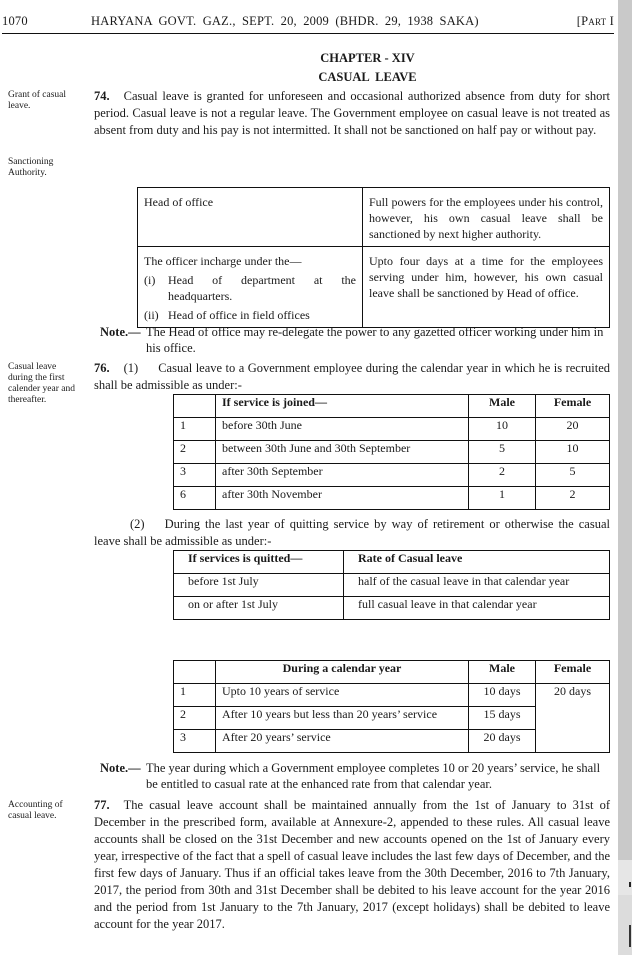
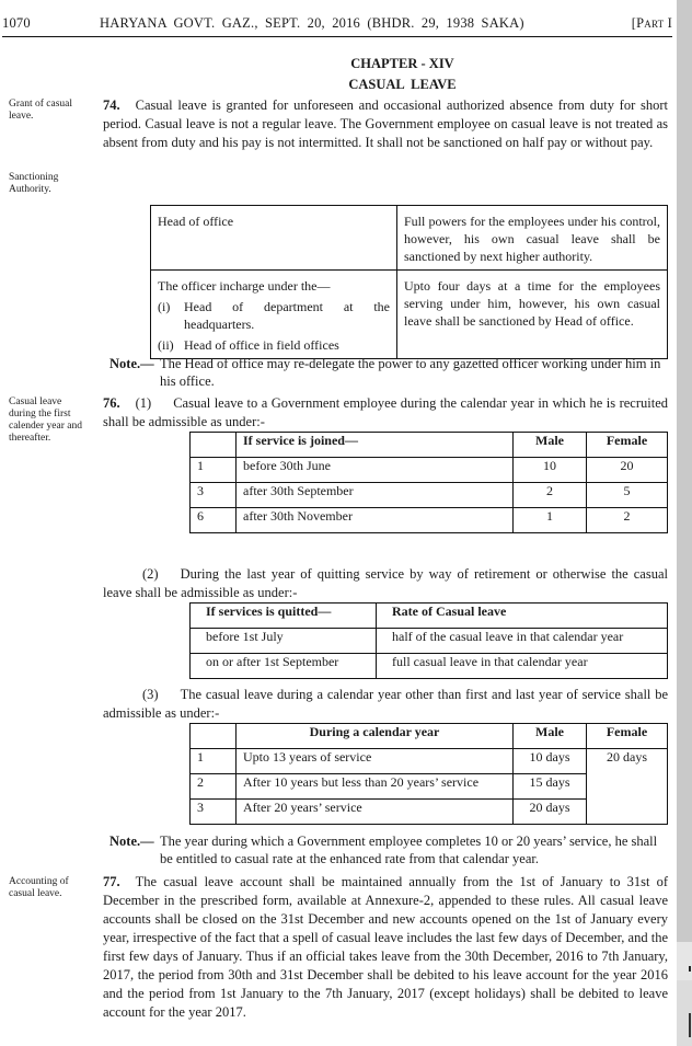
  1070
- HARYANA GOVT. GAZ., SEPT. 20, 2009 (BHDR. 29, 1938 SAKA)
+ HARYANA GOVT. GAZ., SEPT. 20, 2016 (BHDR. 29, 1938 SAKA)
  [Part I
  CHAPTER - XIV
  CASUAL LEAVE
  Grant of casual leave.
  74. Casual leave is granted for unforeseen and occasional authorized absence from duty for short period. Casual leave is not a regular leave. The Government employee on casual leave is not treated as absent from duty and his pay is not intermitted. It shall not be sanctioned on half pay or without pay.
  Sanctioning Authority.
  Head of office	Full powers for the employees under his control, however, his own casual leave shall be sanctioned by next higher authority.
  The officer incharge under the— (i) Head of department at the headquarters. (ii) Head of office in field offices	Upto four days at a time for the employees serving under him, however, his own casual leave shall be sanctioned by Head of office.
  Note.—
  The Head of office may re-delegate the power to any gazetted officer working under him in his office.
  Casual leave during the first calender year and thereafter.
  76. (1) Casual leave to a Government employee during the calendar year in which he is recruited shall be admissible as under:-
  	If service is joined—	Male	Female
  1	before 30th June	10	20
- 2	between 30th June and 30th September	5	10
  3	after 30th September	2	5
  6	after 30th November	1	2
  (2) During the last year of quitting service by way of retirement or otherwise the casual leave shall be admissible as under:-
  If services is quitted—	Rate of Casual leave
  before 1st July	half of the casual leave in that calendar year
- on or after 1st July	full casual leave in that calendar year
+ on or after 1st September	full casual leave in that calendar year
+ (3) The casual leave during a calendar year other than first and last year of service shall be admissible as under:-
  	During a calendar year	Male	Female
- 1	Upto 10 years of service	10 days	20 days
+ 1	Upto 13 years of service	10 days	20 days
  2	After 10 years but less than 20 years’ service	15 days
  3	After 20 years’ service	20 days
  Note.—
  The year during which a Government employee completes 10 or 20 years’ service, he shall be entitled to casual rate at the enhanced rate from that calendar year.
  Accounting of casual leave.
  77. The casual leave account shall be maintained annually from the 1st of January to 31st of December in the prescribed form, available at Annexure-2, appended to these rules. All casual leave accounts shall be closed on the 31st December and new accounts opened on the 1st of January every year, irrespective of the fact that a spell of casual leave includes the last few days of December, and the first few days of January. Thus if an official takes leave from the 30th December, 2016 to 7th January, 2017, the period from 30th and 31st December shall be debited to his leave account for the year 2016 and the period from 1st January to the 7th January, 2017 (except holidays) shall be debited to leave account for the year 2017.
